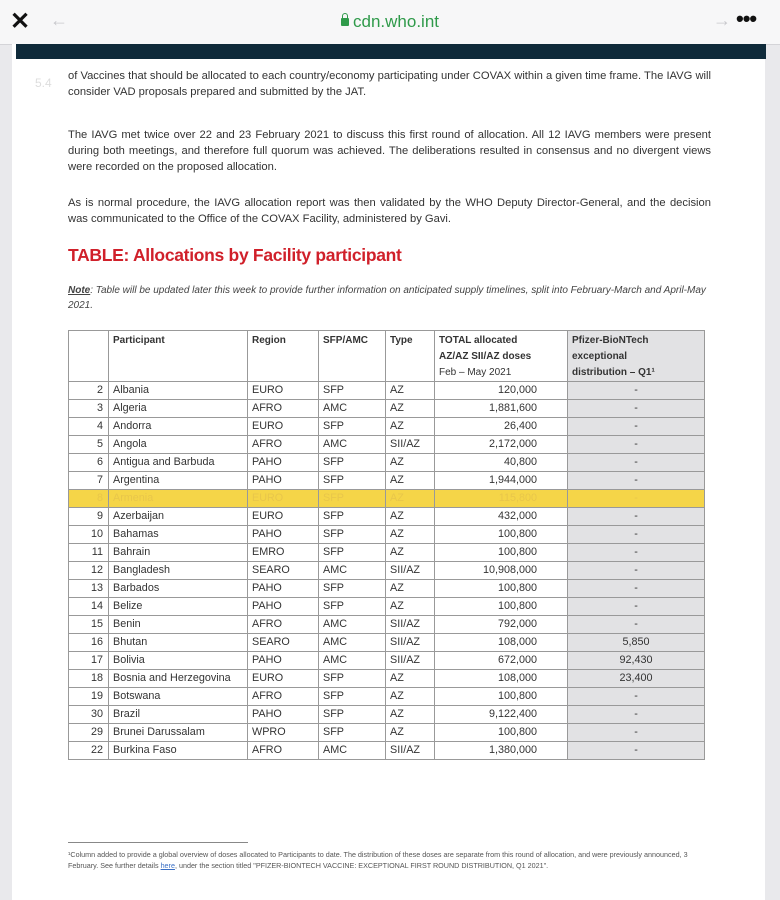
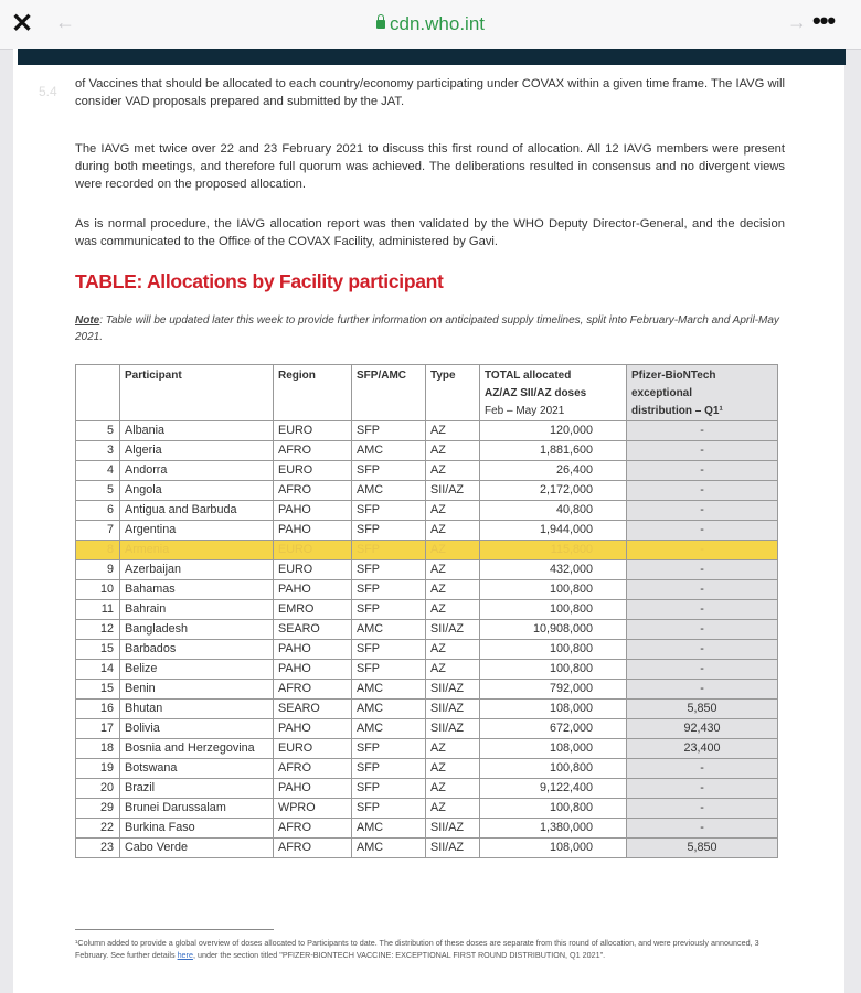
  ✕
  ←
  cdn.who.int
  →
  •••
  5.4
  of Vaccines that should be allocated to each country/economy participating under COVAX within a given time frame. The IAVG will consider VAD proposals prepared and submitted by the JAT.
  The IAVG met twice over 22 and 23 February 2021 to discuss this first round of allocation. All 12 IAVG members were present during both meetings, and therefore full quorum was achieved. The deliberations resulted in consensus and no divergent views were recorded on the proposed allocation.
  As is normal procedure, the IAVG allocation report was then validated by the WHO Deputy Director-General, and the decision was communicated to the Office of the COVAX Facility, administered by Gavi.
  TABLE: Allocations by Facility participant
  Note: Table will be updated later this week to provide further information on anticipated supply timelines, split into February-March and April-May 2021.
  	Participant	Region	SFP/AMC	Type	TOTAL allocated AZ/AZ SII/AZ doses Feb – May 2021	Pfizer-BioNTech exceptional distribution – Q1¹
- 2	Albania	EURO	SFP	AZ	120,000	-
+ 5	Albania	EURO	SFP	AZ	120,000	-
  3	Algeria	AFRO	AMC	AZ	1,881,600	-
  4	Andorra	EURO	SFP	AZ	26,400	-
  5	Angola	AFRO	AMC	SII/AZ	2,172,000	-
  6	Antigua and Barbuda	PAHO	SFP	AZ	40,800	-
  7	Argentina	PAHO	SFP	AZ	1,944,000	-
  9	Azerbaijan	EURO	SFP	AZ	432,000	-
  10	Bahamas	PAHO	SFP	AZ	100,800	-
  11	Bahrain	EMRO	SFP	AZ	100,800	-
  12	Bangladesh	SEARO	AMC	SII/AZ	10,908,000	-
- 13	Barbados	PAHO	SFP	AZ	100,800	-
+ 15	Barbados	PAHO	SFP	AZ	100,800	-
  14	Belize	PAHO	SFP	AZ	100,800	-
  15	Benin	AFRO	AMC	SII/AZ	792,000	-
  16	Bhutan	SEARO	AMC	SII/AZ	108,000	5,850
  17	Bolivia	PAHO	AMC	SII/AZ	672,000	92,430
  18	Bosnia and Herzegovina	EURO	SFP	AZ	108,000	23,400
  19	Botswana	AFRO	SFP	AZ	100,800	-
- 30	Brazil	PAHO	SFP	AZ	9,122,400	-
+ 20	Brazil	PAHO	SFP	AZ	9,122,400	-
  29	Brunei Darussalam	WPRO	SFP	AZ	100,800	-
  22	Burkina Faso	AFRO	AMC	SII/AZ	1,380,000	-
+ 23	Cabo Verde	AFRO	AMC	SII/AZ	108,000	5,850
  ¹Column added to provide a global overview of doses allocated to Participants to date. The distribution of these doses are separate from this round of allocation, and were previously announced, 3 February. See further details here, under the section titled "PFIZER-BIONTECH VACCINE: EXCEPTIONAL FIRST ROUND DISTRIBUTION, Q1 2021".
